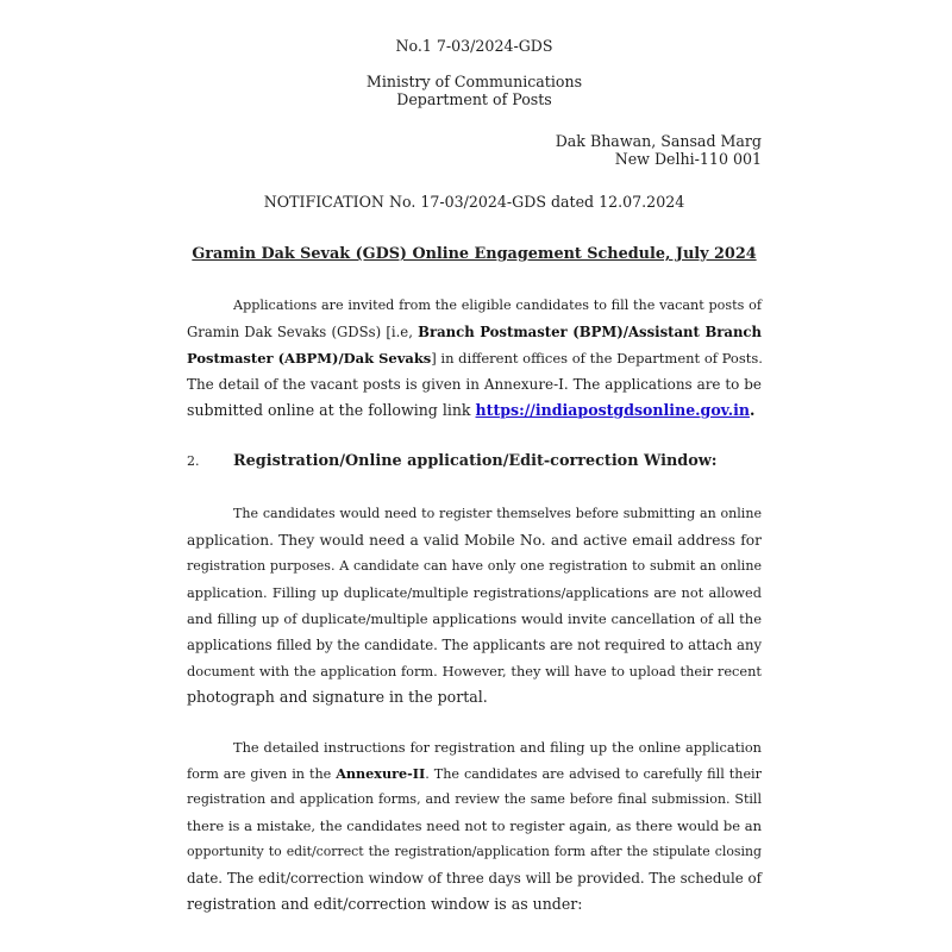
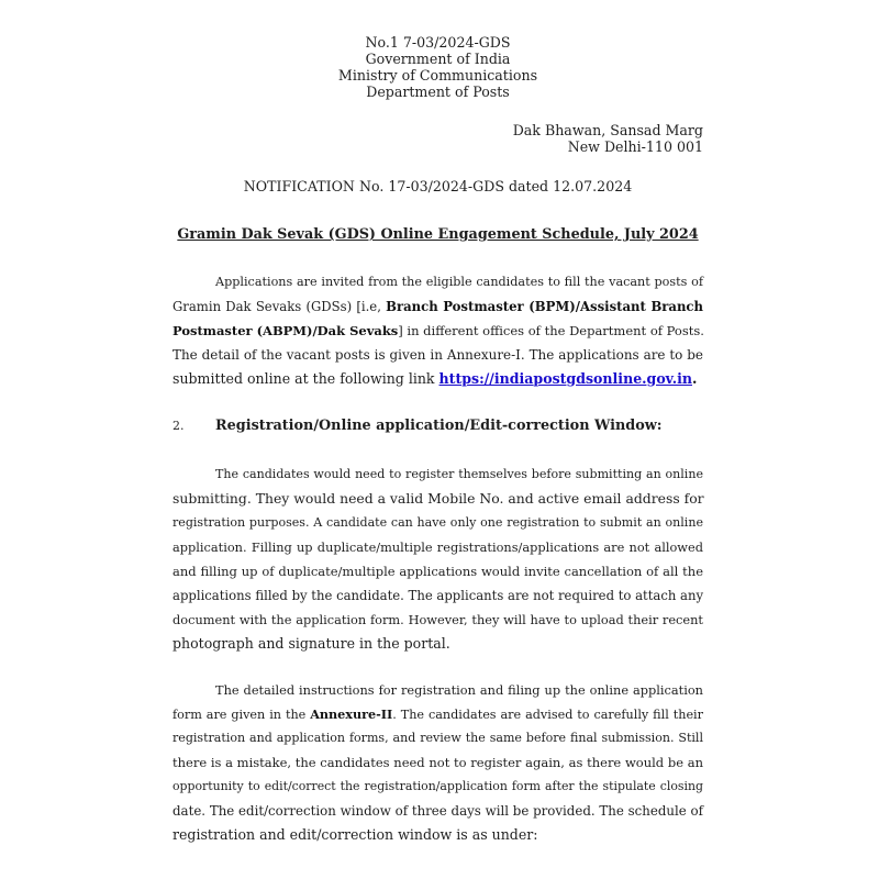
  No.1 7-03/2024-GDS
+ Government of India
  Ministry of Communications
  Department of Posts
  Dak Bhawan, Sansad Marg
  New Delhi-110 001
  NOTIFICATION No. 17-03/2024-GDS dated 12.07.2024
  Gramin Dak Sevak (GDS) Online Engagement Schedule, July 2024
  Applications are invited from the eligible candidates to fill the vacant posts of
  Gramin Dak Sevaks (GDSs) [i.e, Branch Postmaster (BPM)/Assistant Branch
  Postmaster (ABPM)/Dak Sevaks] in different offices of the Department of Posts.
  The detail of the vacant posts is given in Annexure-I. The applications are to be
  submitted online at the following link https://indiapostgdsonline.gov.in.
  2. Registration/Online application/Edit-correction Window:
  The candidates would need to register themselves before submitting an online
- application. They would need a valid Mobile No. and active email address for
+ submitting. They would need a valid Mobile No. and active email address for
  registration purposes. A candidate can have only one registration to submit an online
  application. Filling up duplicate/multiple registrations/applications are not allowed
  and filling up of duplicate/multiple applications would invite cancellation of all the
  applications filled by the candidate. The applicants are not required to attach any
  document with the application form. However, they will have to upload their recent
  photograph and signature in the portal.
  The detailed instructions for registration and filing up the online application
  form are given in the Annexure-II. The candidates are advised to carefully fill their
  registration and application forms, and review the same before final submission. Still
  there is a mistake, the candidates need not to register again, as there would be an
  opportunity to edit/correct the registration/application form after the stipulate closing
  date. The edit/correction window of three days will be provided. The schedule of
  registration and edit/correction window is as under:
